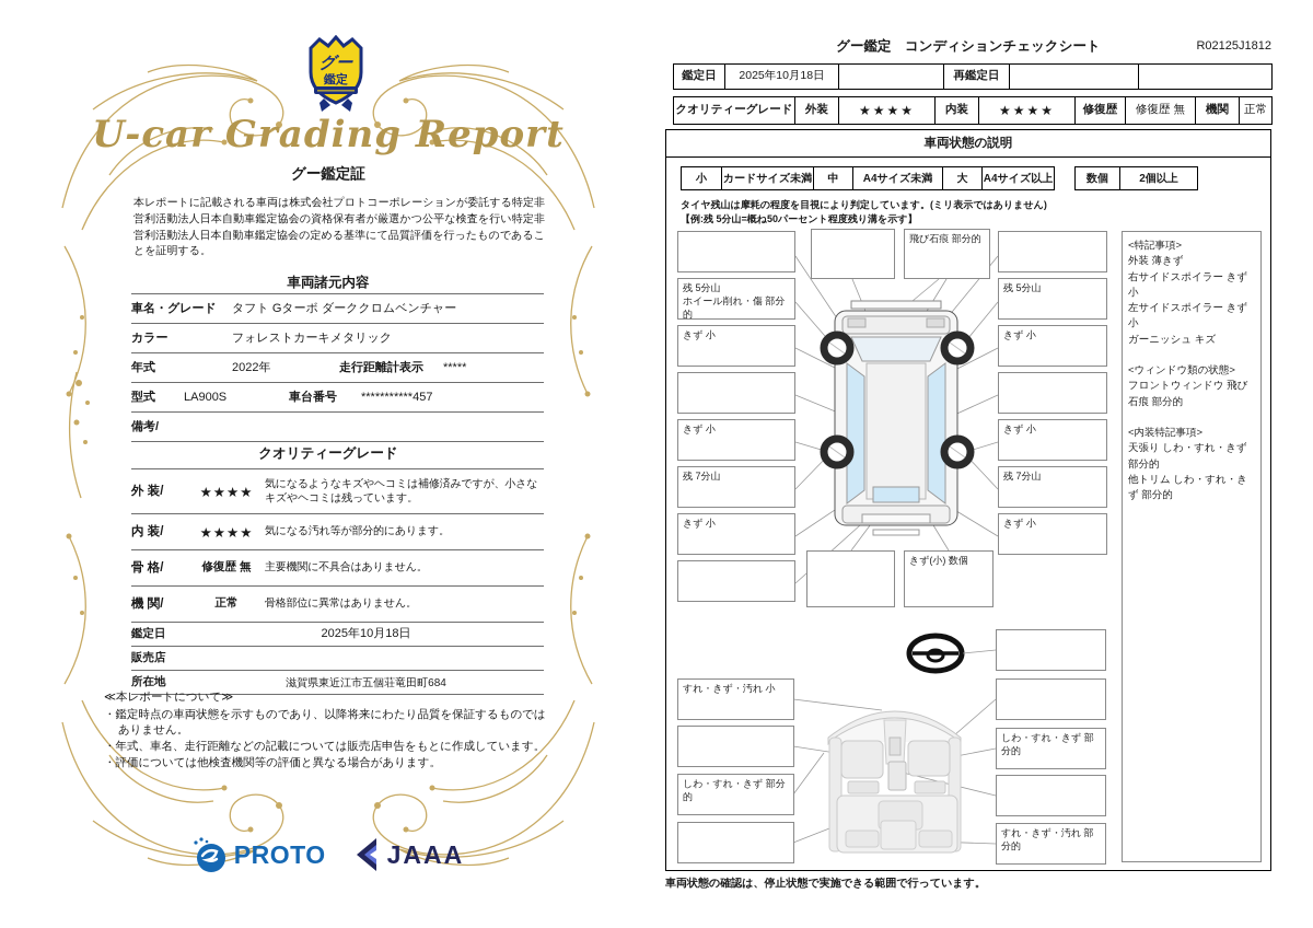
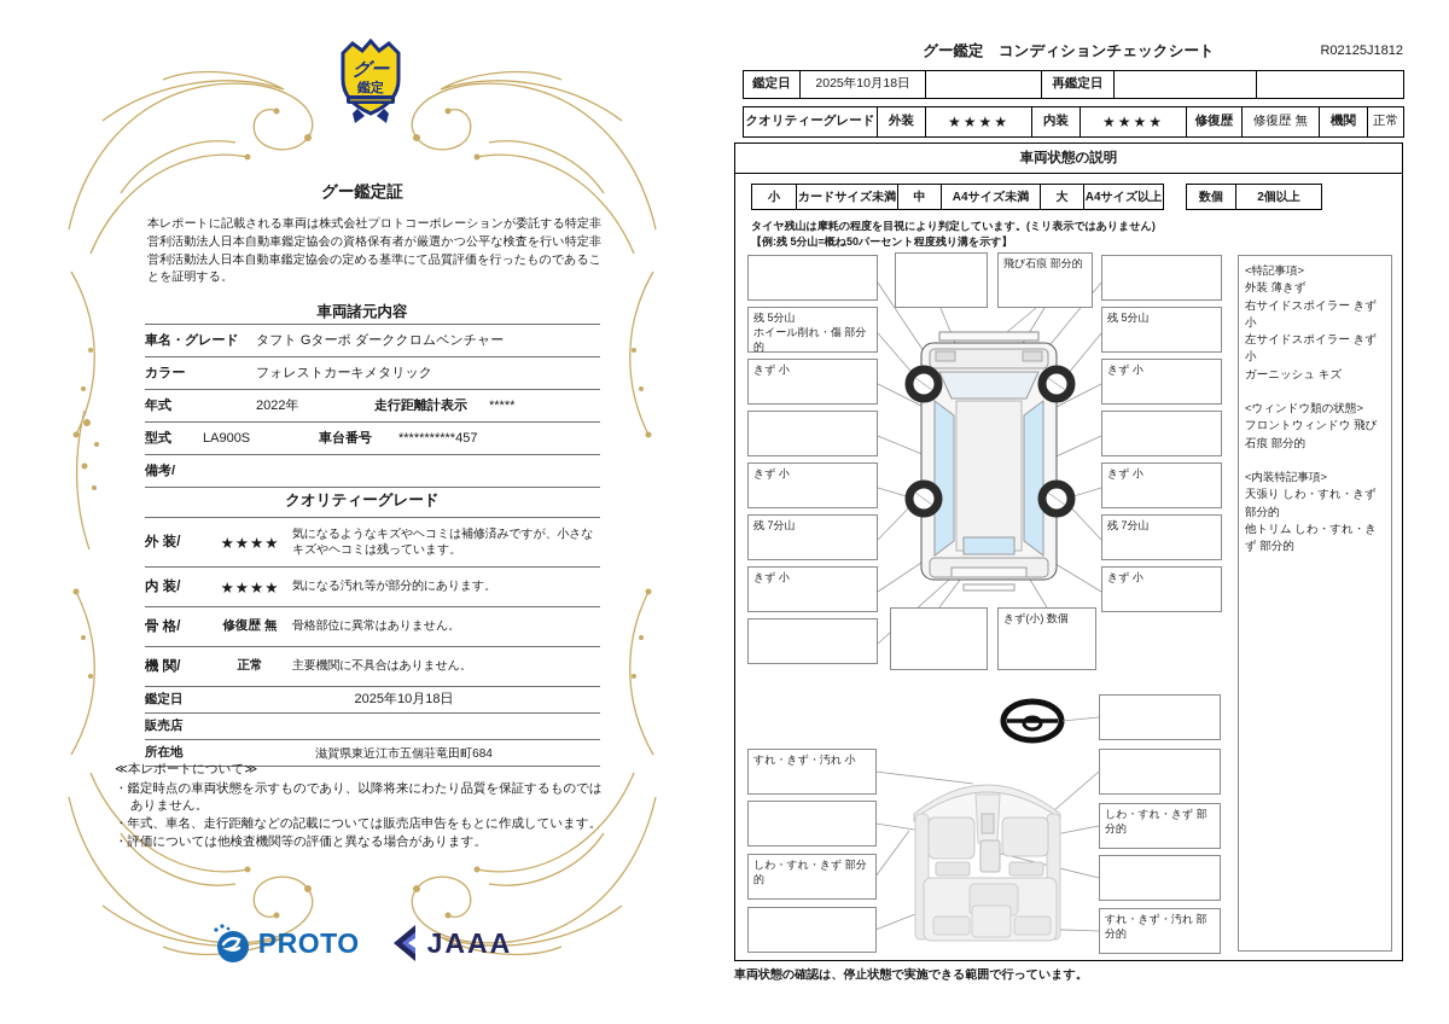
  グー
  鑑定
- U-car Grading Report
  グー鑑定証
  本レポートに記載される車両は株式会社プロトコーポレーションが委託する特定非営利活動法人日本自動車鑑定協会の資格保有者が厳選かつ公平な検査を行い特定非営利活動法人日本自動車鑑定協会の定める基準にて品質評価を行ったものであることを証明する。
  車両諸元内容
  車名・グレード
  タフト Gターボ ダーククロムベンチャー
  カラー
  フォレストカーキメタリック
  年式
  2022年
  走行距離計表示
  *****
  型式
  LA900S
  車台番号
  ***********457
  備考/
  クオリティーグレード
  外 装/
  ★★★★
  気になるようなキズやヘコミは補修済みですが、小さなキズやヘコミは残っています。
  内 装/
  ★★★★
  気になる汚れ等が部分的にあります。
  骨 格/
  修復歴 無
- 主要機関に不具合はありません。
+ 骨格部位に異常はありません。
  機 関/
  正常
- 骨格部位に異常はありません。
+ 主要機関に不具合はありません。
  鑑定日
  2025年10月18日
  販売店
  所在地
  滋賀県東近江市五個荘竜田町684
  ≪本レポートについて≫
  ・鑑定時点の車両状態を示すものであり、以降将来にわたり品質を保証するものではありません。
  ・年式、車名、走行距離などの記載については販売店申告をもとに作成しています。
  ・評価については他検査機関等の評価と異なる場合があります。
  PROTO
  JAAA
  グー鑑定 コンディションチェックシート
  R02125J1812
  鑑定日
  2025年10月18日
  再鑑定日
  クオリティーグレード
  外装
  ★★★★
  内装
  ★★★★
  修復歴
  修復歴 無
  機関
  正常
  車両状態の説明
  小
  カードサイズ未満
  中
  A4サイズ未満
  大
  A4サイズ以上
  数個
  2個以上
  タイヤ残山は摩耗の程度を目視により判定しています。(ミリ表示ではありません)
  【例:残 5分山=概ね50パーセント程度残り溝を示す】
  飛び石痕 部分的
  残 5分山
  ホイール削れ・傷 部分的
  きず 小
  きず 小
  残 7分山
  きず 小
  残 5分山
  きず 小
  きず 小
  残 7分山
  きず 小
  きず(小) 数個
  <特記事項>
  外装 薄きず
  右サイドスポイラー きず 小
  左サイドスポイラー きず 小
  ガーニッシュ キズ
  <ウィンドウ類の状態>
  フロントウィンドウ 飛び石痕 部分的
  <内装特記事項>
  天張り しわ・すれ・きず 部分的
  他トリム しわ・すれ・きず 部分的
  すれ・きず・汚れ 小
  しわ・すれ・きず 部分的
  しわ・すれ・きず 部分的
  すれ・きず・汚れ 部分的
  車両状態の確認は、停止状態で実施できる範囲で行っています。
